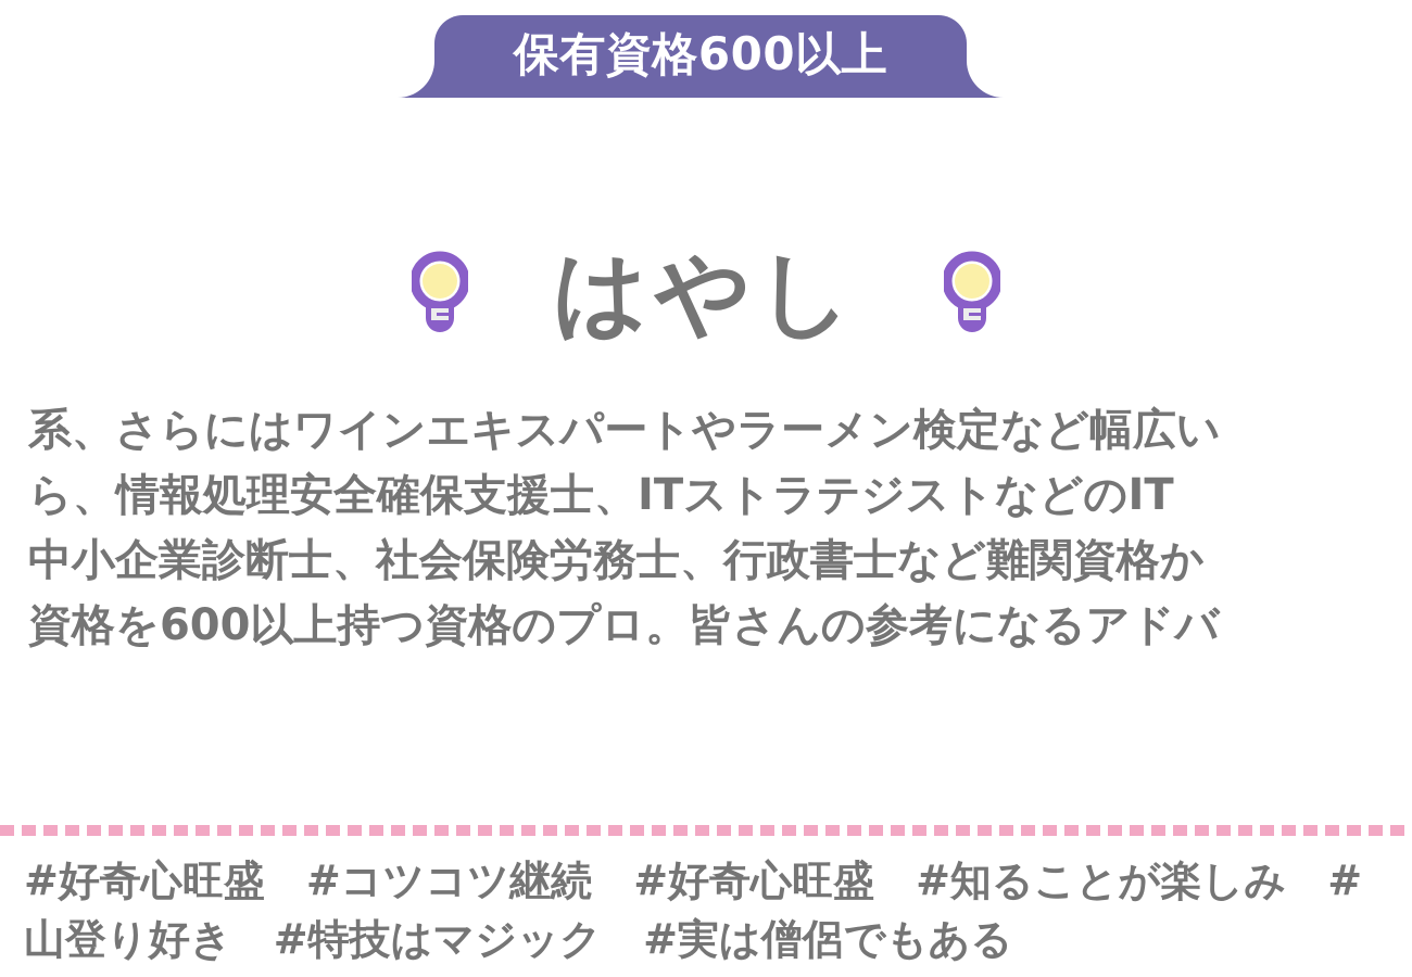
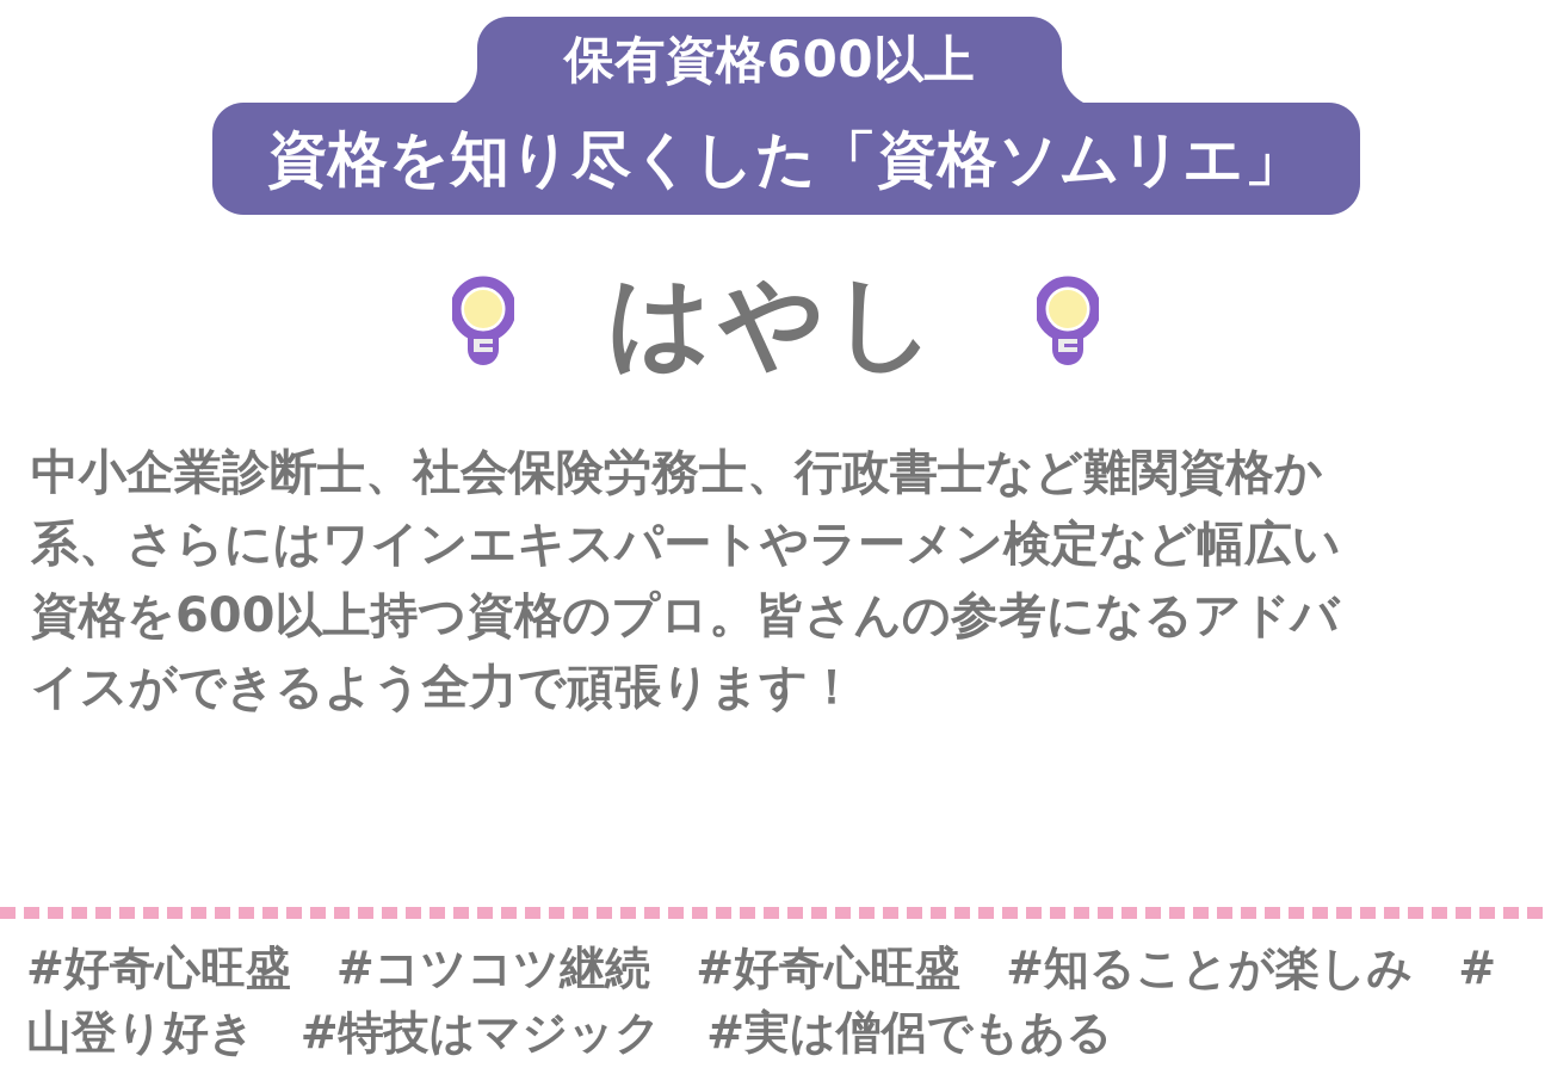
  保有資格600以上
+ 資格を知り尽くした「資格ソムリエ」
  はやし
- 系、さらにはワインエキスパートやラーメン検定など幅広い
+ 中小企業診断士、社会保険労務士、行政書士など難関資格か
- ら、情報処理安全確保支援士、ITストラテジストなどのIT
- 中小企業診断士、社会保険労務士、行政書士など難関資格か
+ 系、さらにはワインエキスパートやラーメン検定など幅広い
  資格を600以上持つ資格のプロ。皆さんの参考になるアドバ
+ イスができるよう全力で頑張ります！
  #好奇心旺盛 #コツコツ継続 #好奇心旺盛 #知ることが楽しみ #
  山登り好き #特技はマジック #実は僧侶でもある
